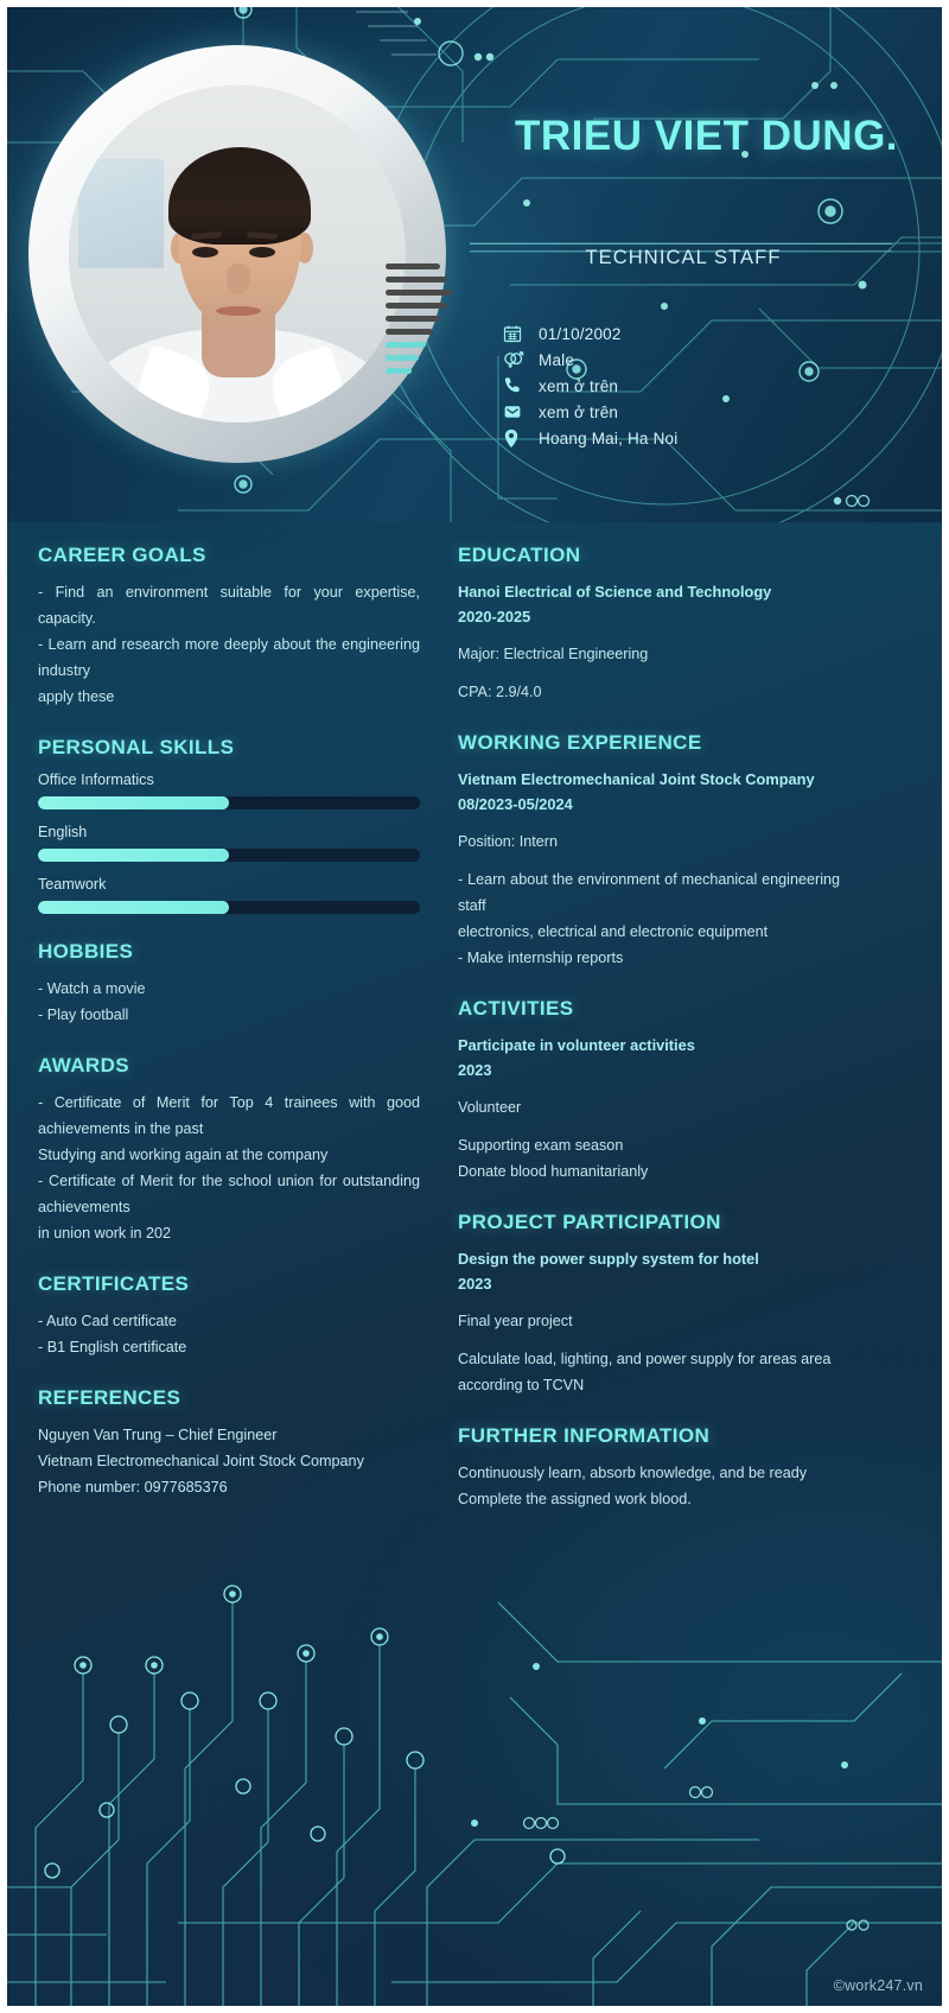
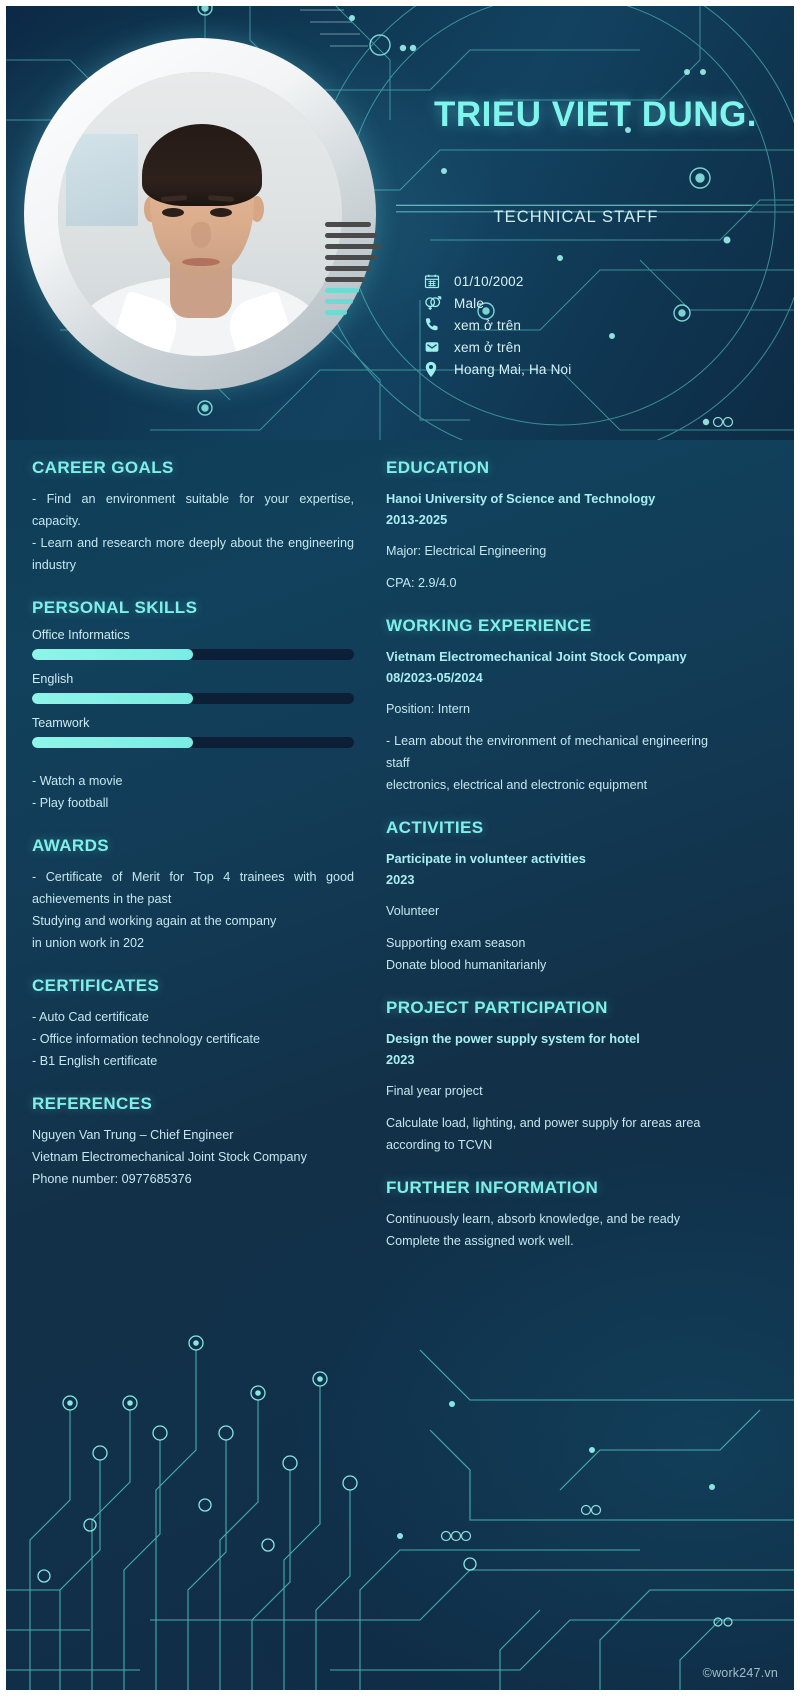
  TRIEU VIET DUNG.
  TECHNICAL STAFF
  01/10/2002
  Male
  xem ở trên
  xem ở trên
  Hoang Mai, Ha Noi
  CAREER GOALS
  - Find an environment suitable for your expertise, capacity.
  - Learn and research more deeply about the engineering industry
- apply these
  PERSONAL SKILLS
  Office Informatics
  English
  Teamwork
- HOBBIES
  - Watch a movie
  - Play football
  AWARDS
  - Certificate of Merit for Top 4 trainees with good achievements in the past
  Studying and working again at the company
- - Certificate of Merit for the school union for outstanding achievements
  in union work in 202
  CERTIFICATES
  - Auto Cad certificate
+ - Office information technology certificate
  - B1 English certificate
  REFERENCES
  Nguyen Van Trung – Chief Engineer
  Vietnam Electromechanical Joint Stock Company
  Phone number: 0977685376
  EDUCATION
- Hanoi Electrical of Science and Technology
+ Hanoi University of Science and Technology
- 2020-2025
+ 2013-2025
  Major: Electrical Engineering
  CPA: 2.9/4.0
  WORKING EXPERIENCE
  Vietnam Electromechanical Joint Stock Company
  08/2023-05/2024
  Position: Intern
  - Learn about the environment of mechanical engineering staff
  electronics, electrical and electronic equipment
- - Make internship reports
  ACTIVITIES
  Participate in volunteer activities
  2023
  Volunteer
  Supporting exam season
  Donate blood humanitarianly
  PROJECT PARTICIPATION
  Design the power supply system for hotel
  2023
  Final year project
  Calculate load, lighting, and power supply for areas area according to TCVN
  FURTHER INFORMATION
  Continuously learn, absorb knowledge, and be ready
- Complete the assigned work blood.
+ Complete the assigned work well.
  ©work247.vn
